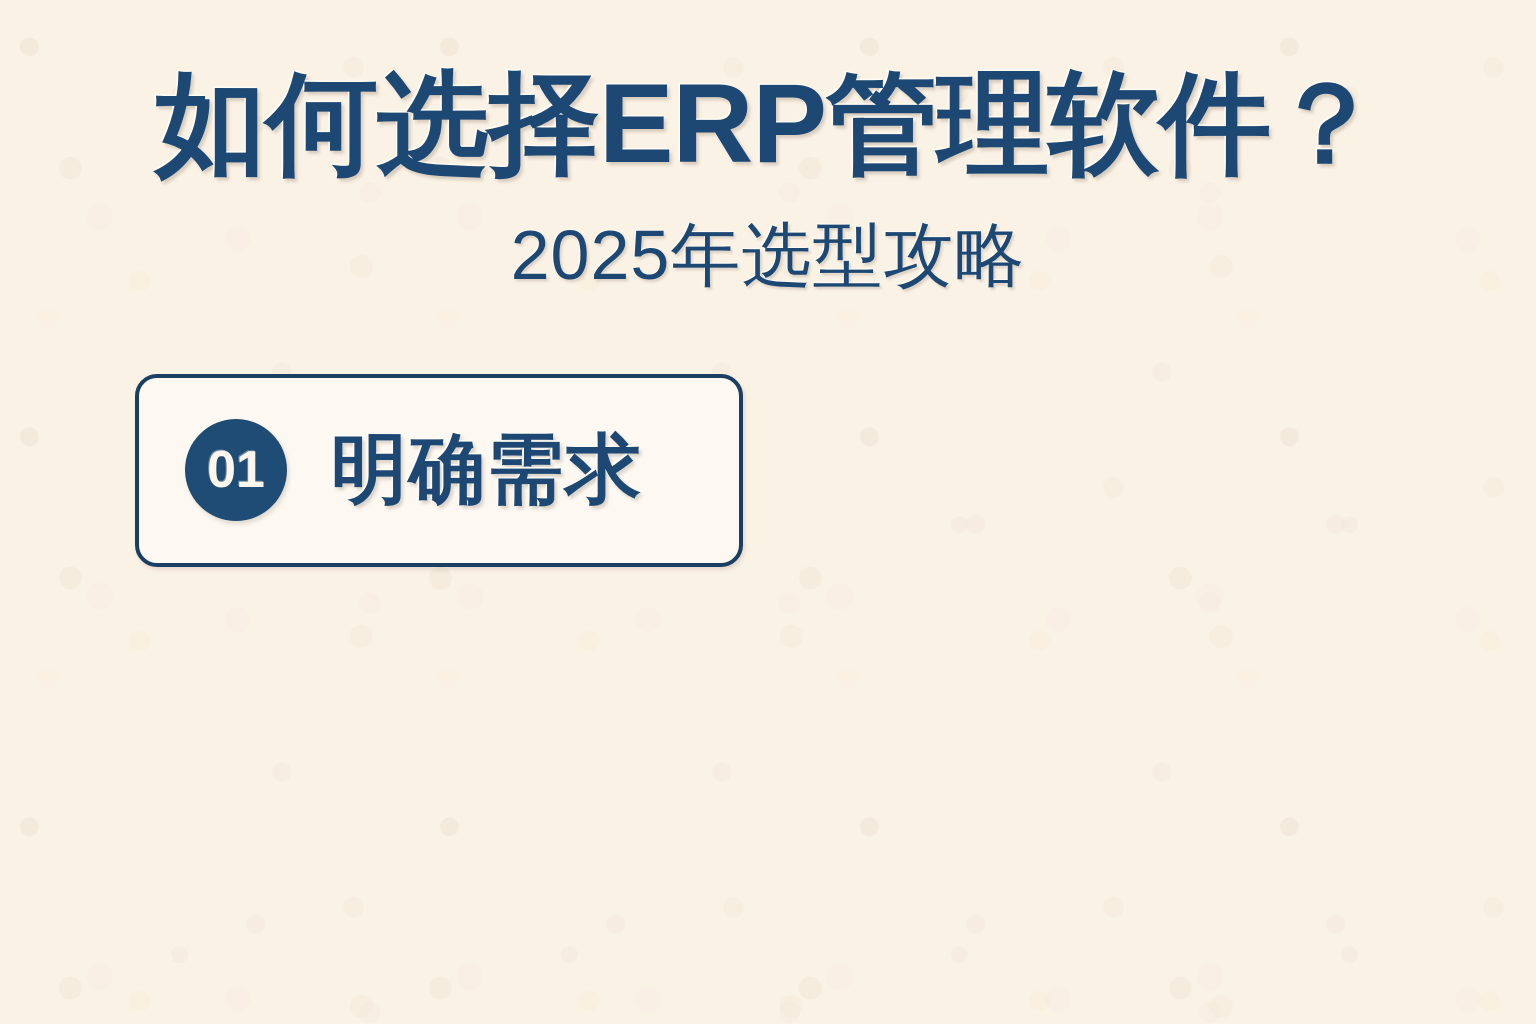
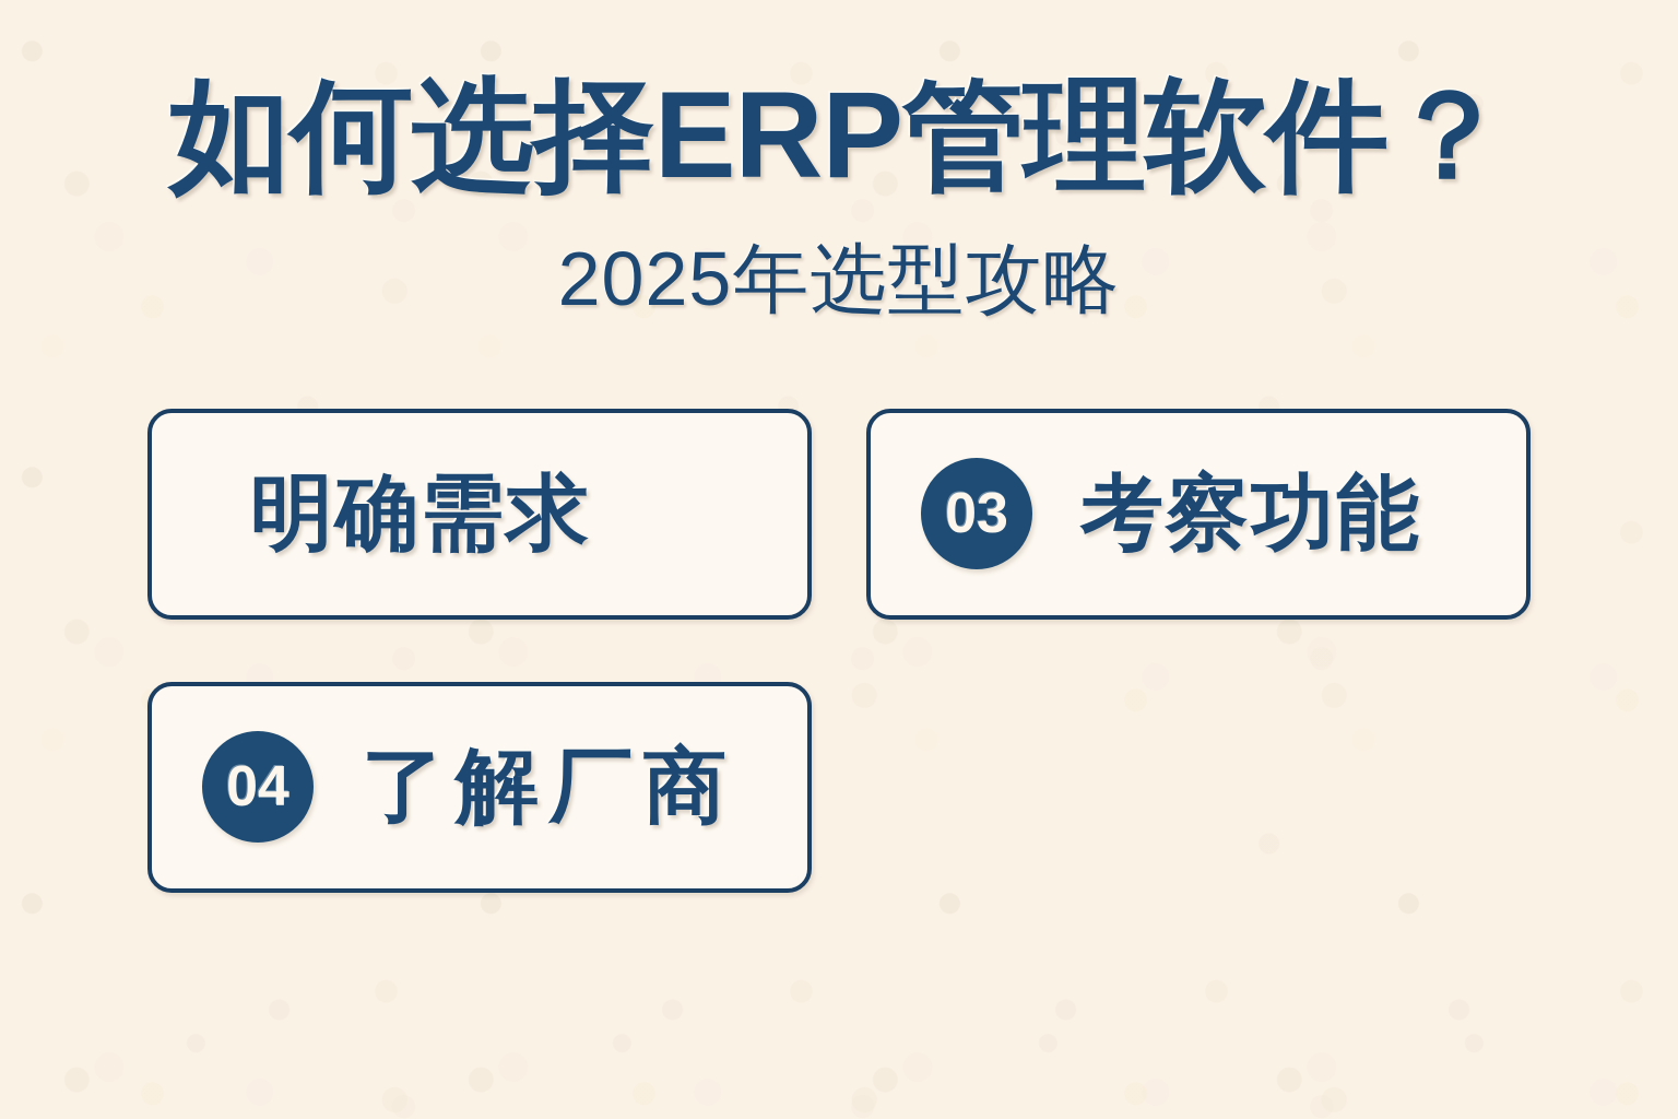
  如何选择ERP管理软件？
  2025年选型攻略
- 01
  明确需求
+ 03
+ 考察功能
+ 04
+ 了解厂商
